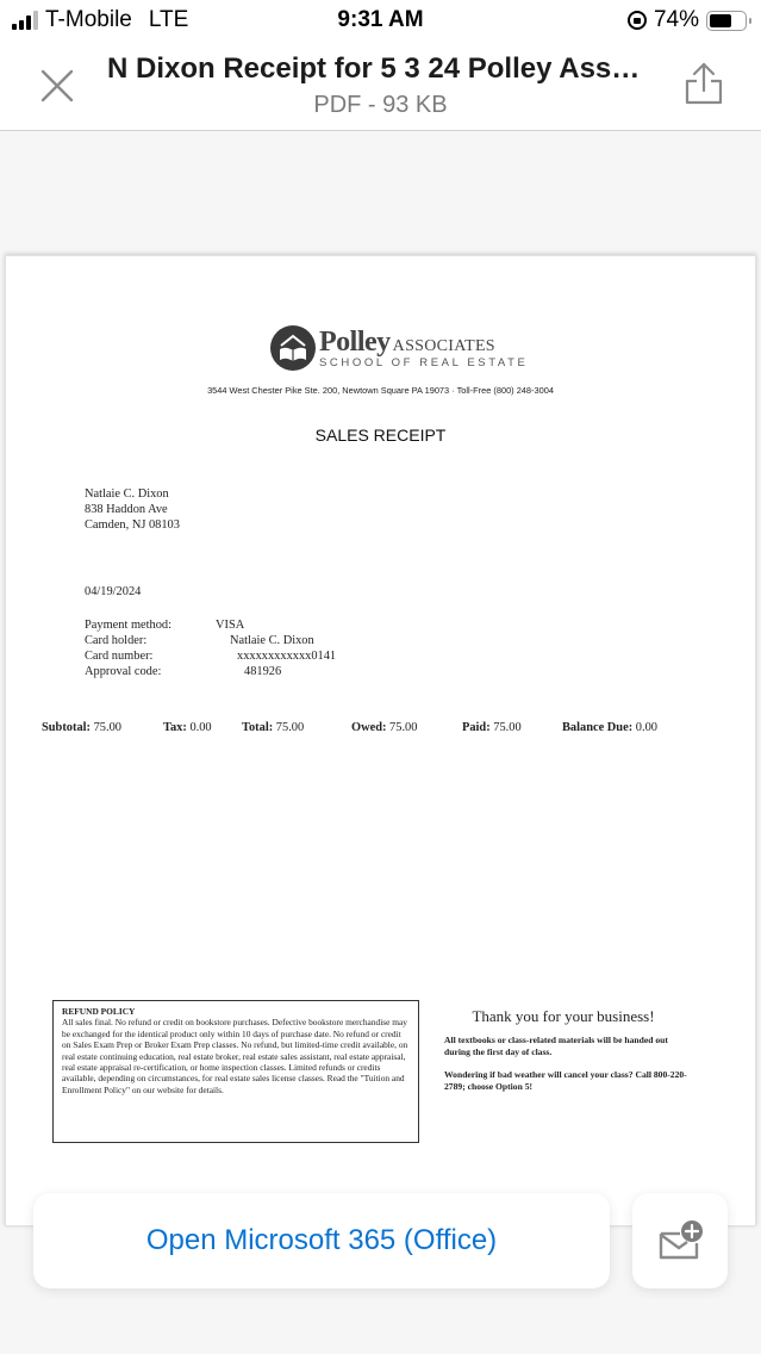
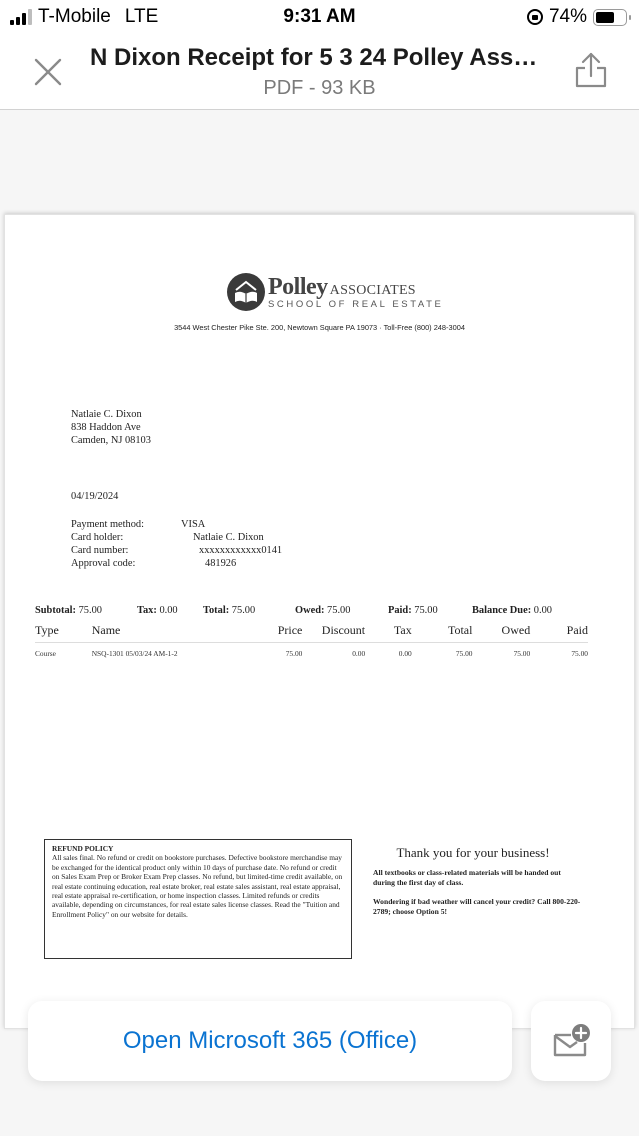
  T-Mobile
  LTE
  9:31 AM
  74%
  N Dixon Receipt for 5 3 24 Polley Associ
  PDF - 93 KB
  Polley
  ASSOCIATES
  SCHOOL OF REAL ESTATE
  3544 West Chester Pike Ste. 200, Newtown Square PA 19073 · Toll-Free (800) 248-3004
- SALES RECEIPT
  Natlaie C. Dixon
  838 Haddon Ave
  Camden, NJ 08103
  04/19/2024
  Payment method:
  VISA
  Card holder:
  Natlaie C. Dixon
  Card number:
  xxxxxxxxxxxx0141
  Approval code:
  481926
  Subtotal: 75.00
  Tax: 0.00
  Total: 75.00
  Owed: 75.00
  Paid: 75.00
  Balance Due: 0.00
+ Type	Name	Price	Discount	Tax	Total	Owed	Paid
+ Course	NSQ-1301 05/03/24 AM-1-2	75.00	0.00	0.00	75.00	75.00	75.00
  REFUND POLICY
  All sales final. No refund or credit on bookstore purchases. Defective bookstore merchandise may be exchanged for the identical product only within 10 days of purchase date. No refund or credit on Sales Exam Prep or Broker Exam Prep classes. No refund, but limited-time credit available, on real estate continuing education, real estate broker, real estate sales assistant, real estate appraisal, real estate appraisal re-certification, or home inspection classes. Limited refunds or credits available, depending on circumstances, for real estate sales license classes. Read the "Tuition and Enrollment Policy" on our website for details.
  Thank you for your business!
  All textbooks or class-related materials will be handed out during the first day of class.
- Wondering if bad weather will cancel your class? Call 800-220-2789; choose Option 5!
+ Wondering if bad weather will cancel your credit? Call 800-220-2789; choose Option 5!
  Open Microsoft 365 (Office)
